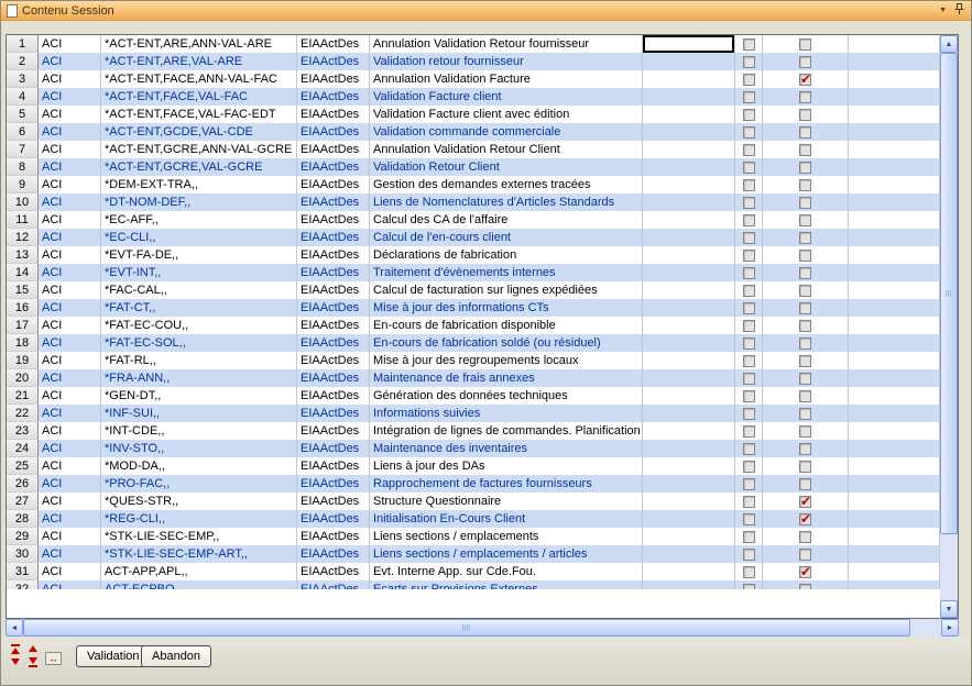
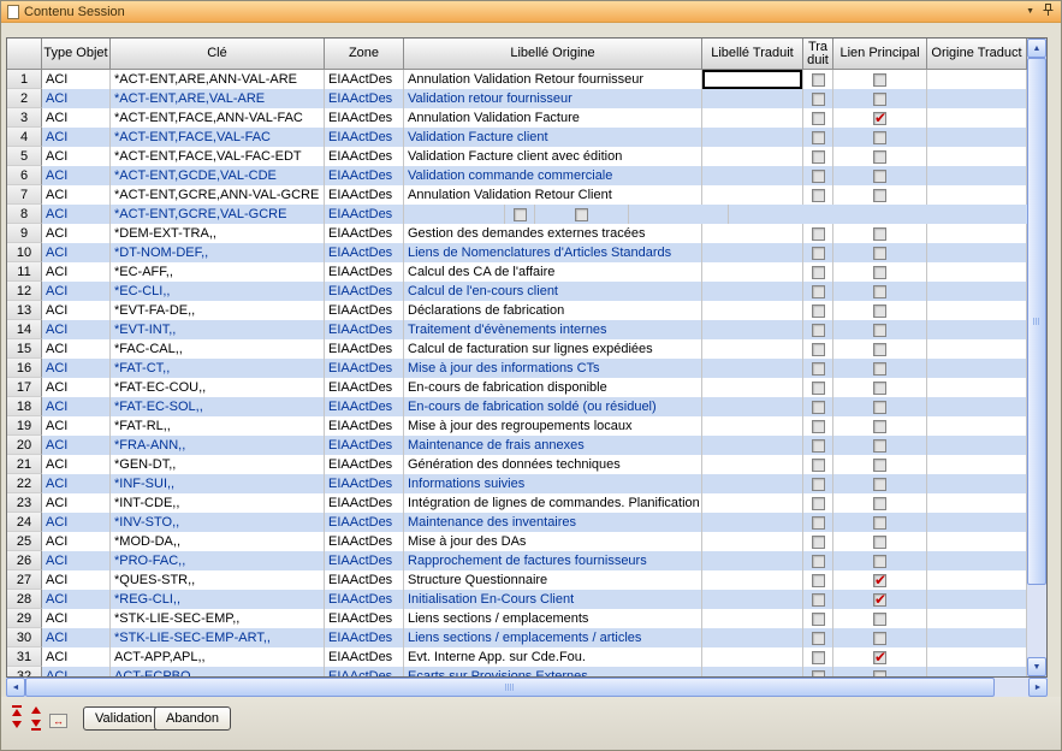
  Contenu Session
+ Type Objet
+ Clé
+ Zone
+ Libellé Origine
+ Libellé Traduit
+ Traduit
+ Lien Principal
+ Origine Traduct
  1
  ACI
  *ACT-ENT,ARE,ANN-VAL-ARE
  EIAActDes
  Annulation Validation Retour fournisseur
  2
  ACI
  *ACT-ENT,ARE,VAL-ARE
  EIAActDes
  Validation retour fournisseur
  3
  ACI
  *ACT-ENT,FACE,ANN-VAL-FAC
  EIAActDes
  Annulation Validation Facture
  4
  ACI
  *ACT-ENT,FACE,VAL-FAC
  EIAActDes
  Validation Facture client
  5
  ACI
  *ACT-ENT,FACE,VAL-FAC-EDT
  EIAActDes
  Validation Facture client avec édition
  6
  ACI
  *ACT-ENT,GCDE,VAL-CDE
  EIAActDes
  Validation commande commerciale
  7
  ACI
  *ACT-ENT,GCRE,ANN-VAL-GCRE
  EIAActDes
  Annulation Validation Retour Client
  8
  ACI
  *ACT-ENT,GCRE,VAL-GCRE
  EIAActDes
- Validation Retour Client
  9
  ACI
  *DEM-EXT-TRA,,
  EIAActDes
  Gestion des demandes externes tracées
  10
  ACI
  *DT-NOM-DEF,,
  EIAActDes
  Liens de Nomenclatures d'Articles Standards
  11
  ACI
  *EC-AFF,,
  EIAActDes
  Calcul des CA de l'affaire
  12
  ACI
  *EC-CLI,,
  EIAActDes
  Calcul de l'en-cours client
  13
  ACI
  *EVT-FA-DE,,
  EIAActDes
  Déclarations de fabrication
  14
  ACI
  *EVT-INT,,
  EIAActDes
  Traitement d'évènements internes
  15
  ACI
  *FAC-CAL,,
  EIAActDes
  Calcul de facturation sur lignes expédiées
  16
  ACI
  *FAT-CT,,
  EIAActDes
  Mise à jour des informations CTs
  17
  ACI
  *FAT-EC-COU,,
  EIAActDes
  En-cours de fabrication disponible
  18
  ACI
  *FAT-EC-SOL,,
  EIAActDes
  En-cours de fabrication soldé (ou résiduel)
  19
  ACI
  *FAT-RL,,
  EIAActDes
  Mise à jour des regroupements locaux
  20
  ACI
  *FRA-ANN,,
  EIAActDes
  Maintenance de frais annexes
  21
  ACI
  *GEN-DT,,
  EIAActDes
  Génération des données techniques
  22
  ACI
  *INF-SUI,,
  EIAActDes
  Informations suivies
  23
  ACI
  *INT-CDE,,
  EIAActDes
  Intégration de lignes de commandes. Planification
  24
  ACI
  *INV-STO,,
  EIAActDes
  Maintenance des inventaires
  25
  ACI
  *MOD-DA,,
  EIAActDes
- Liens à jour des DAs
+ Mise à jour des DAs
  26
  ACI
  *PRO-FAC,,
  EIAActDes
  Rapprochement de factures fournisseurs
  27
  ACI
  *QUES-STR,,
  EIAActDes
  Structure Questionnaire
  28
  ACI
  *REG-CLI,,
  EIAActDes
  Initialisation En-Cours Client
  29
  ACI
  *STK-LIE-SEC-EMP,,
  EIAActDes
  Liens sections / emplacements
  30
  ACI
  *STK-LIE-SEC-EMP-ART,,
  EIAActDes
  Liens sections / emplacements / articles
  31
  ACI
  ACT-APP,APL,,
  EIAActDes
  Evt. Interne App. sur Cde.Fou.
  ↔
  Validation
  Abandon
